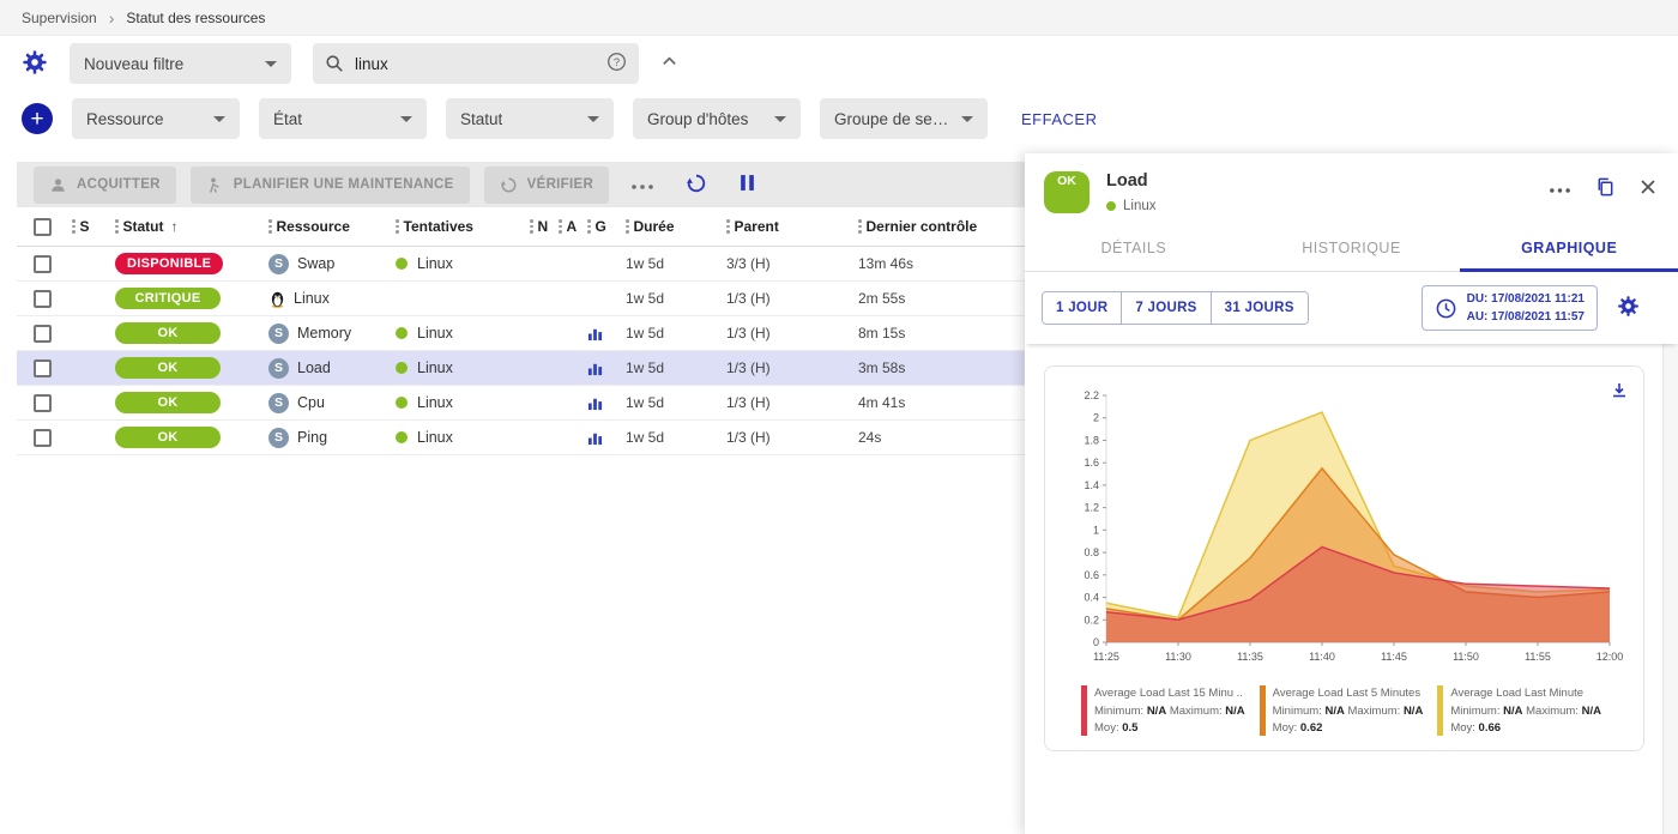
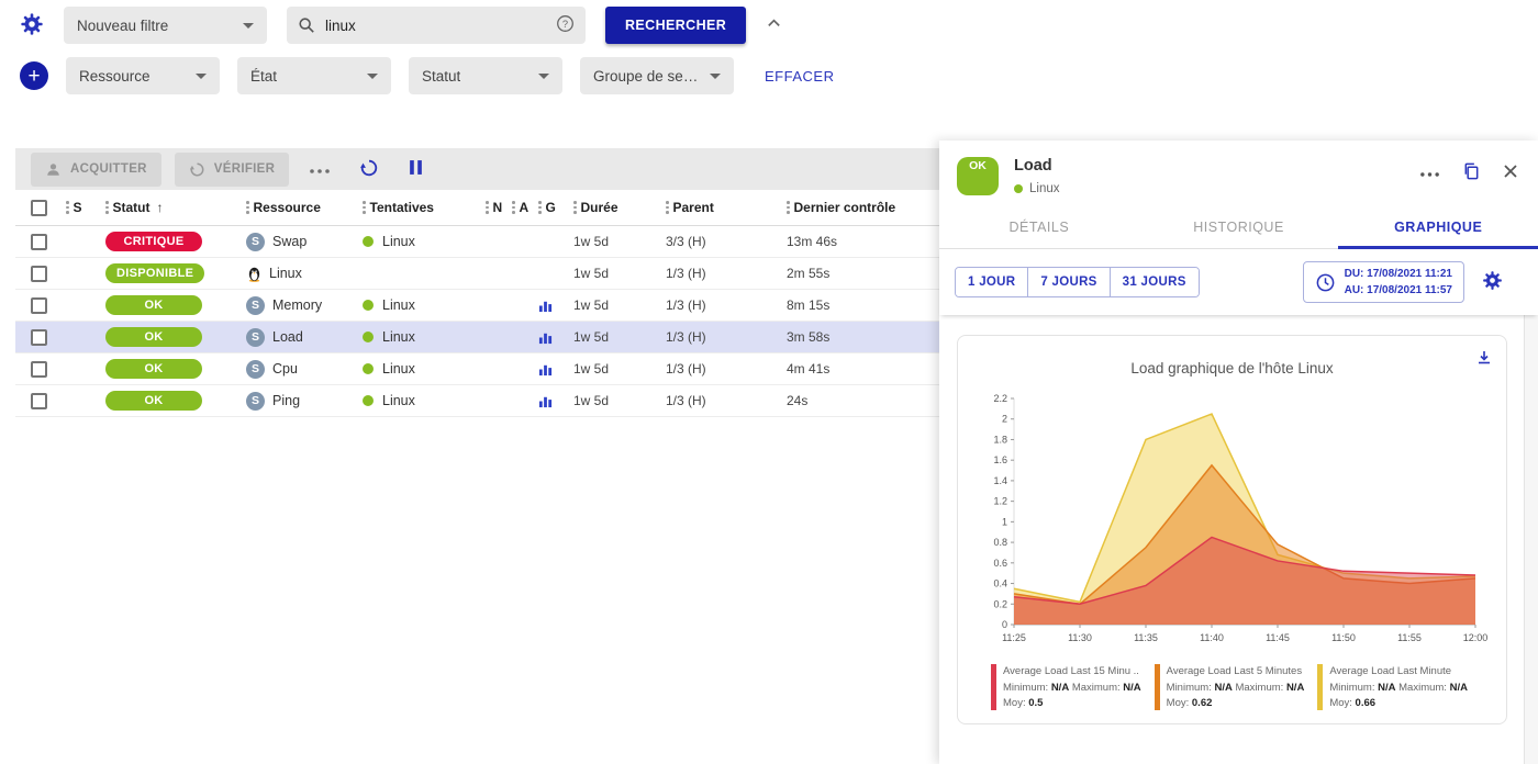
- Supervision
- ›
- Statut des ressources
  Nouveau filtre
  linux
  ?
+ RECHERCHER
  +
  Ressource
  État
  Statut
- Group d'hôtes
  Groupe de ser...
  EFFACER
  ACQUITTER
- PLANIFIER UNE MAINTENANCE
  VÉRIFIER
  S
  Statut
  ↑
  Ressource
  Tentatives
  N
  A
  G
  Durée
  Parent
  Dernier contrôle
- DISPONIBLE
+ CRITIQUE
  S
  Swap
  Linux
  1w 5d
  3/3 (H)
  13m 46s
- CRITIQUE
+ DISPONIBLE
  Linux
  1w 5d
  1/3 (H)
  2m 55s
  OK
  S
  Memory
  Linux
  1w 5d
  1/3 (H)
  8m 15s
  OK
  S
  Load
  Linux
  1w 5d
  1/3 (H)
  3m 58s
  OK
  S
  Cpu
  Linux
  1w 5d
  1/3 (H)
  4m 41s
  OK
  S
  Ping
  Linux
  1w 5d
  1/3 (H)
  24s
  OK
  Load
  Linux
  DÉTAILS
  HISTORIQUE
  GRAPHIQUE
  1 JOUR
  7 JOURS
  31 JOURS
  DU: 17/08/2021 11:21
  AU: 17/08/2021 11:57
+ Load graphique de l'hôte Linux
  0
  0.2
  0.4
  0.6
  0.8
  1
  1.2
  1.4
  1.6
  1.8
  2
  2.2
  11:25
  11:30
  11:35
  11:40
  11:45
  11:50
  11:55
  12:00
  Average Load Last 15 Minu ..
  Minimum: N/A Maximum: N/A
  Moy: 0.5
  Average Load Last 5 Minutes
  Minimum: N/A Maximum: N/A
  Moy: 0.62
  Average Load Last Minute
  Minimum: N/A Maximum: N/A
  Moy: 0.66
